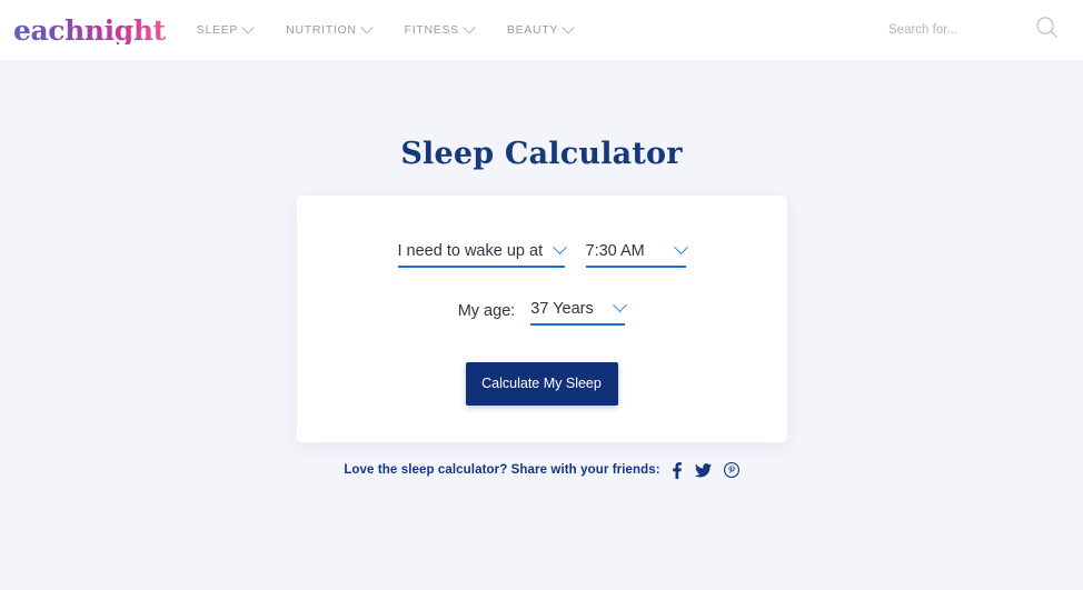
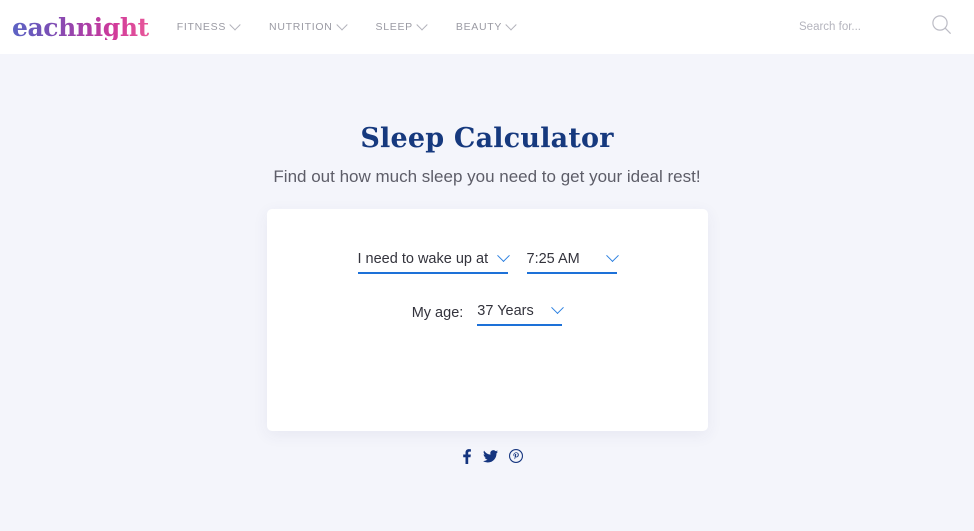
  eachnight
- SLEEP
+ FITNESS
  NUTRITION
- FITNESS
+ SLEEP
  BEAUTY
  Search for...
  Sleep Calculator
+ Find out how much sleep you need to get your ideal rest!
  I need to wake up at
- 7:30 AM
+ 7:25 AM
  My age:
  37 Years
- Calculate My Sleep
- Love the sleep calculator? Share with your friends:
